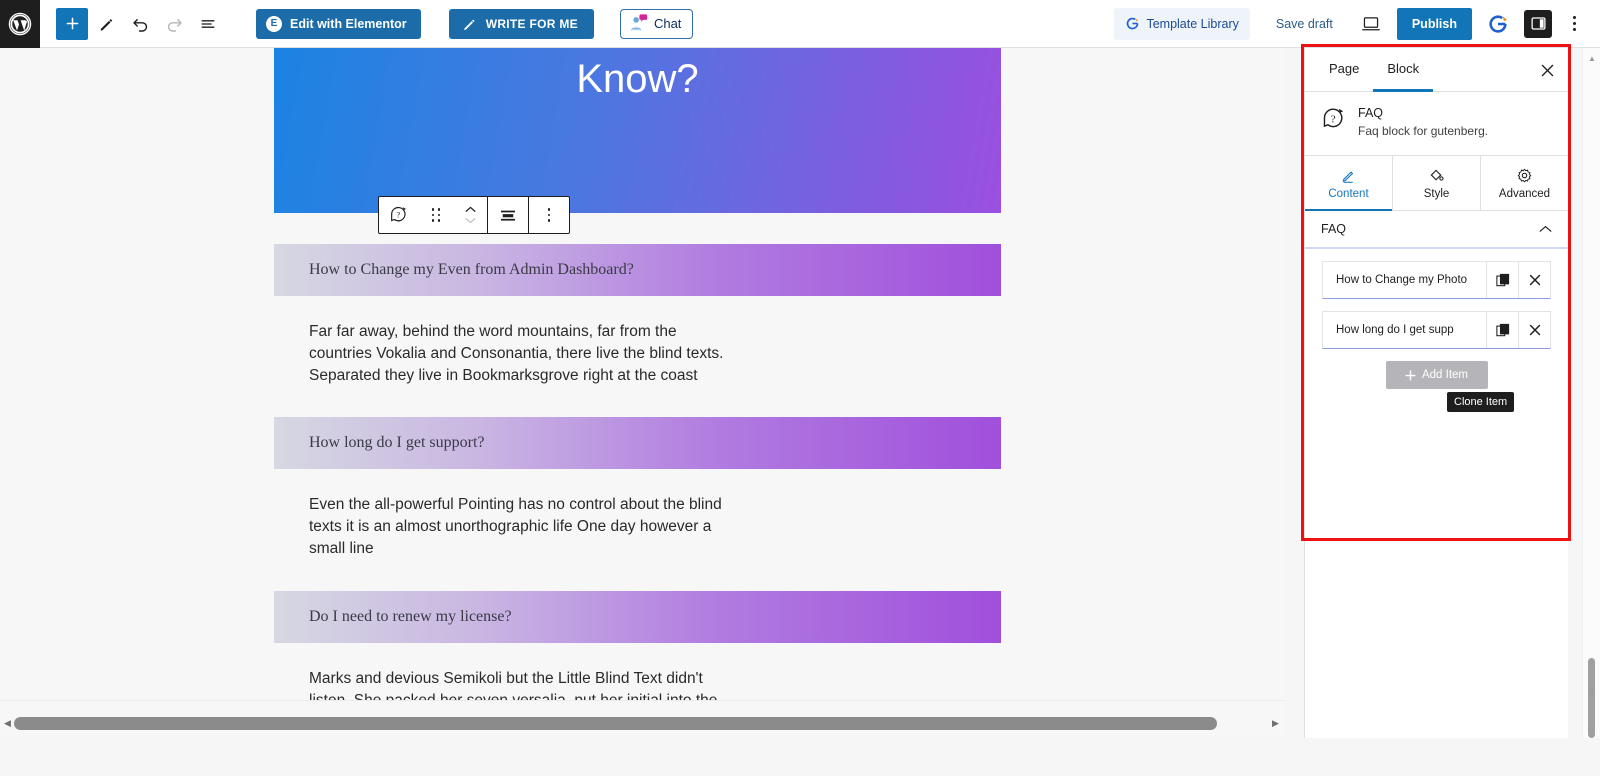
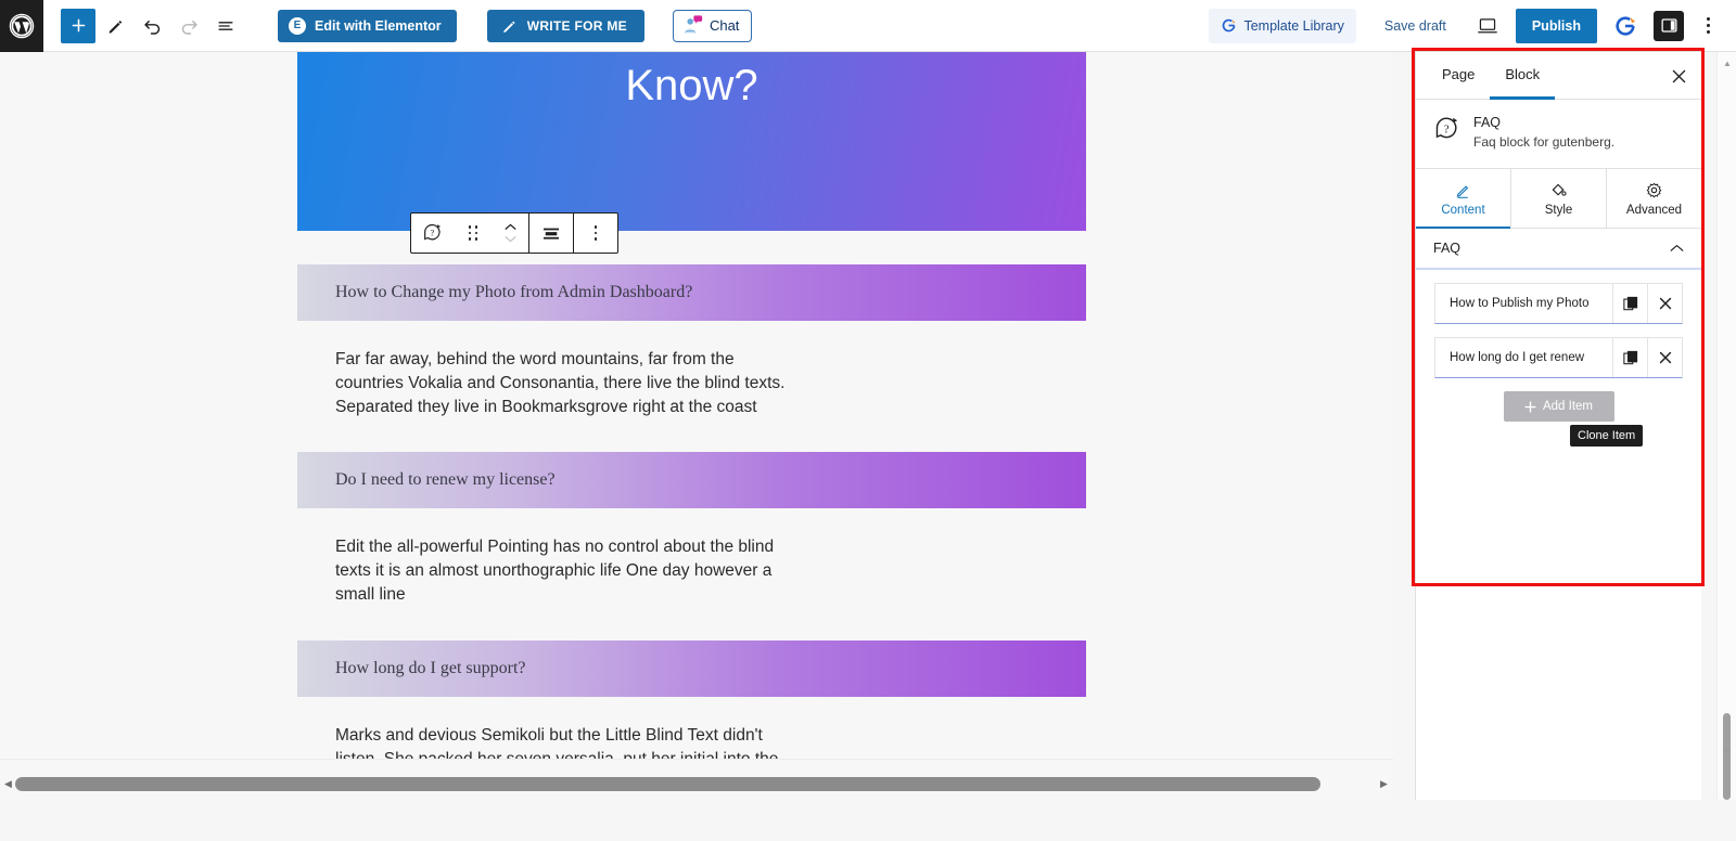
  E
  Edit with Elementor
  WRITE FOR ME
  Chat
  Template Library
  Save draft
  Publish
- How to Change my Even from Admin Dashboard?
+ How to Change my Photo from Admin Dashboard?
  Far far away, behind the word mountains, far from the countries Vokalia and Consonantia, there live the blind texts. Separated they live in Bookmarksgrove right at the coast
- How long do I get support?
+ Do I need to renew my license?
- Even the all-powerful Pointing has no control about the blind texts it is an almost unorthographic life One day however a small line
+ Edit the all-powerful Pointing has no control about the blind texts it is an almost unorthographic life One day however a small line
- Do I need to renew my license?
+ How long do I get support?
  ◀
  ▶
  ▲
  ▼
  ?
  Page
  Block
  ?
  FAQ
  Faq block for gutenberg.
  Content
  Style
  Advanced
  FAQ
- How to Change my Photo
+ How to Publish my Photo
- How long do I get supp
+ How long do I get renew
  Add Item
  Clone Item
